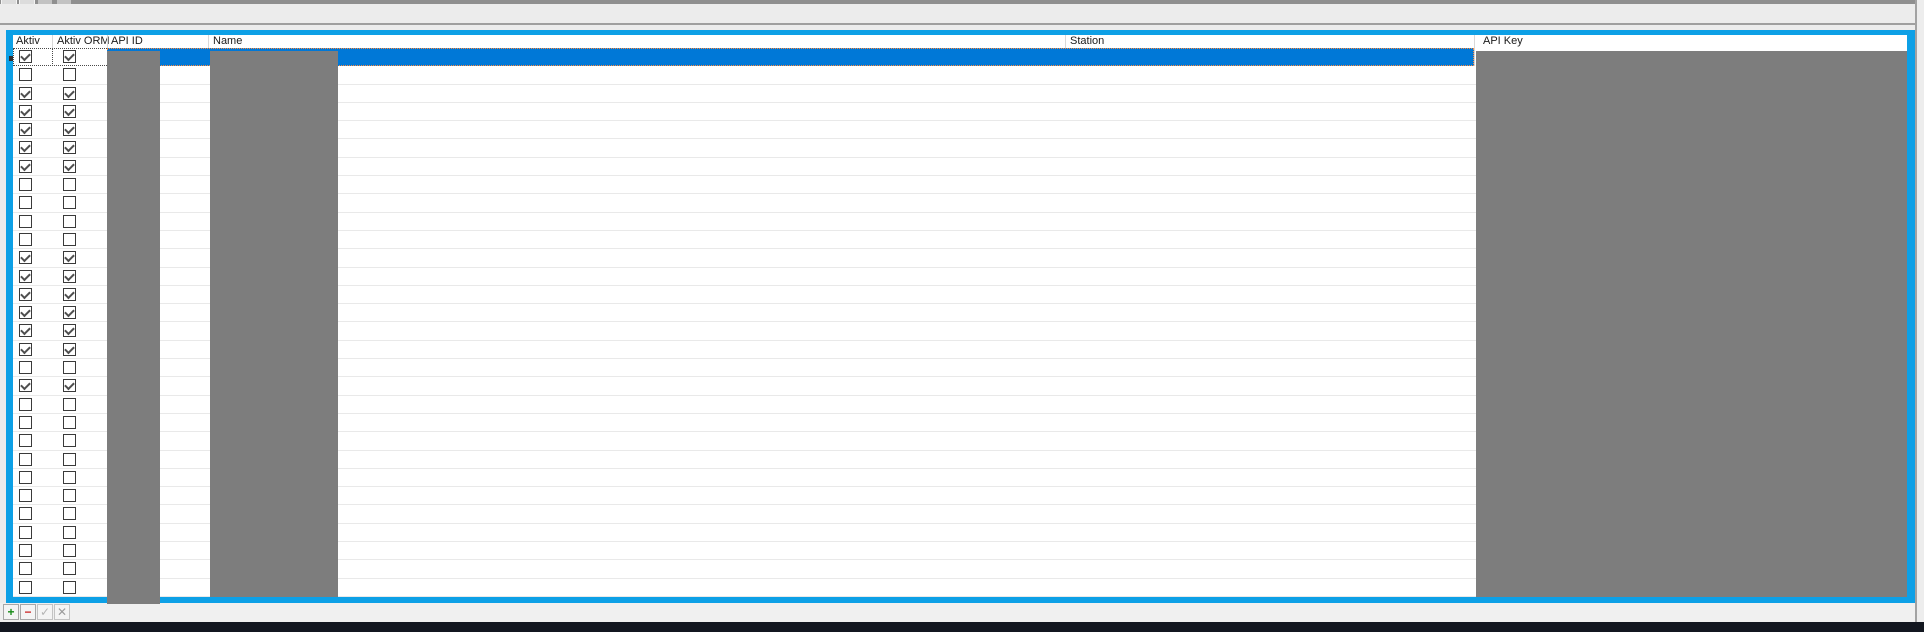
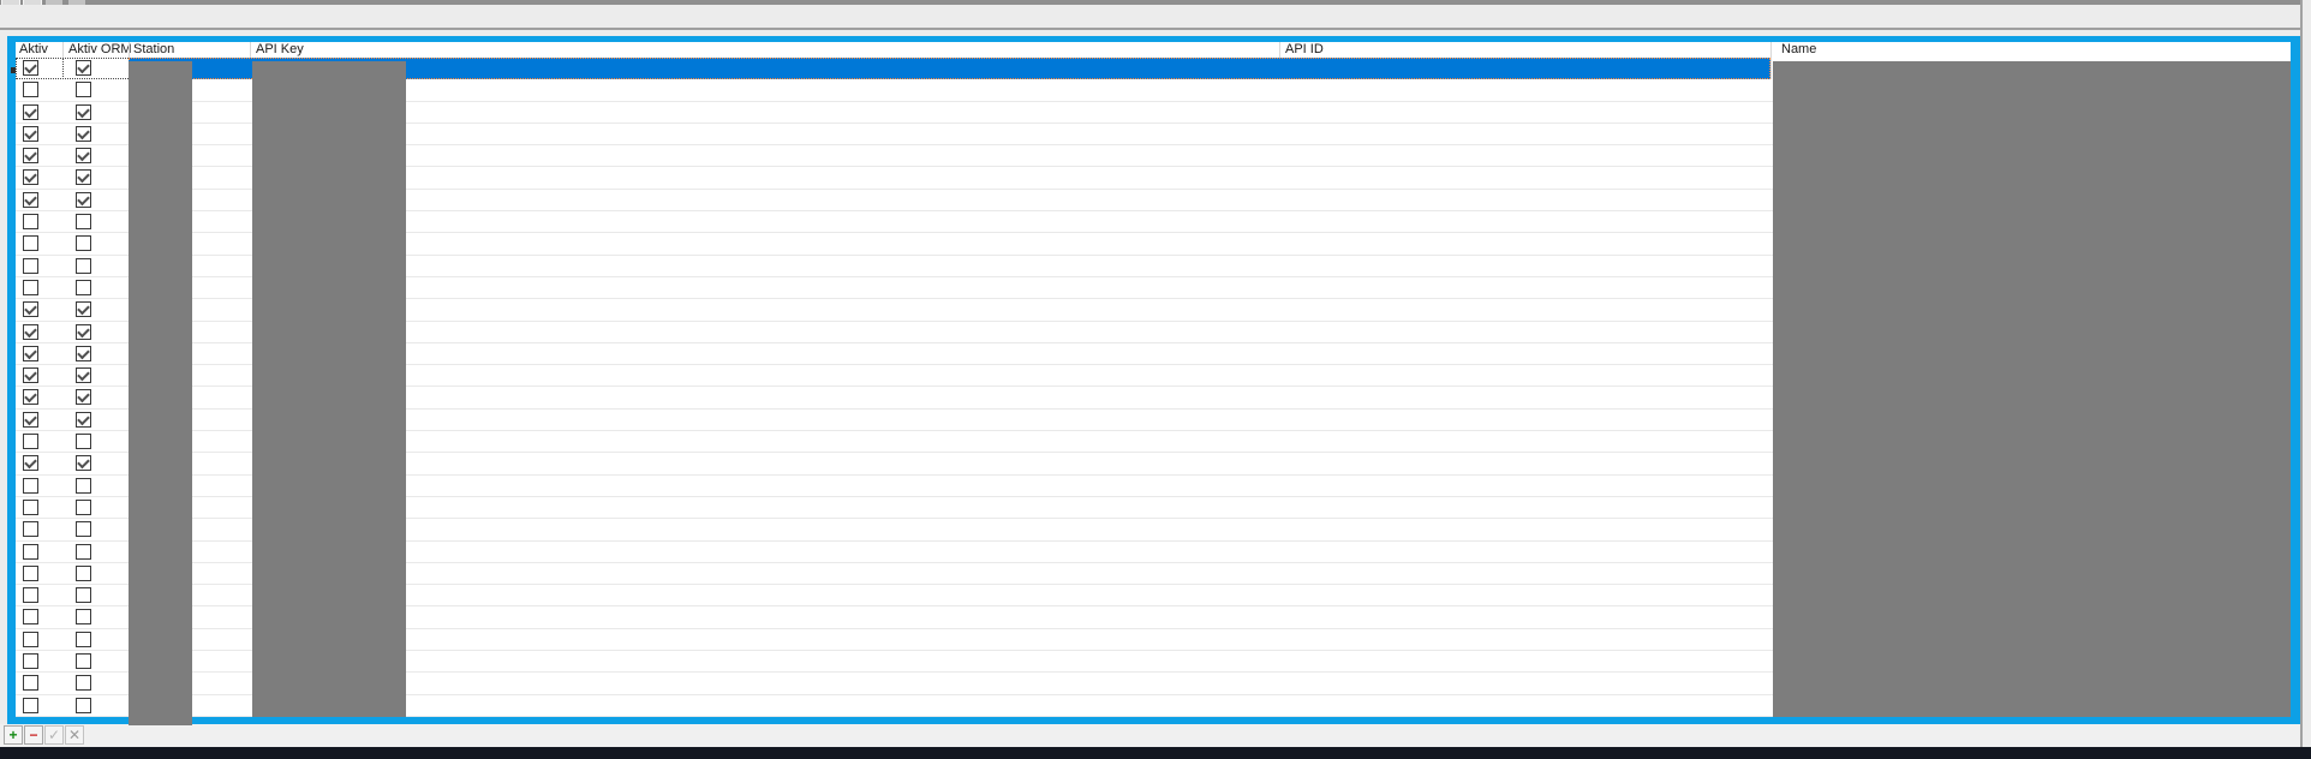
  Aktiv
  Aktiv ORM
- API ID
+ Station
- Name
+ API Key
- Station
+ API ID
- API Key
+ Name
  +
  −
  ✓
  ✕
